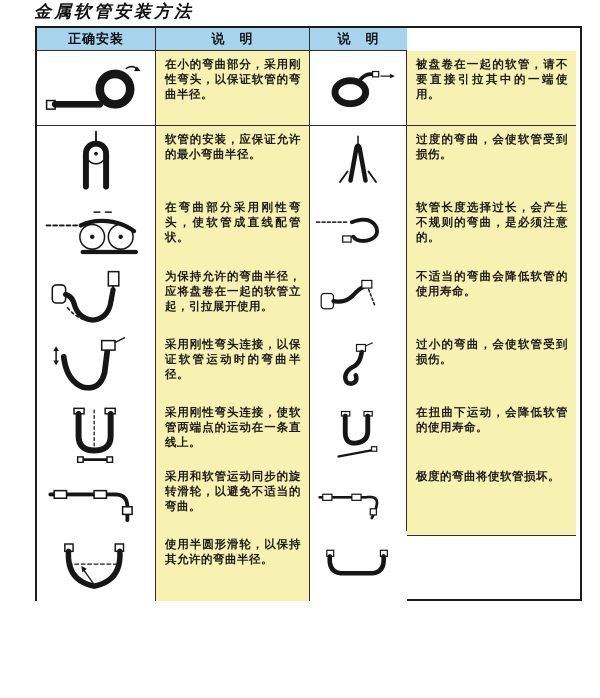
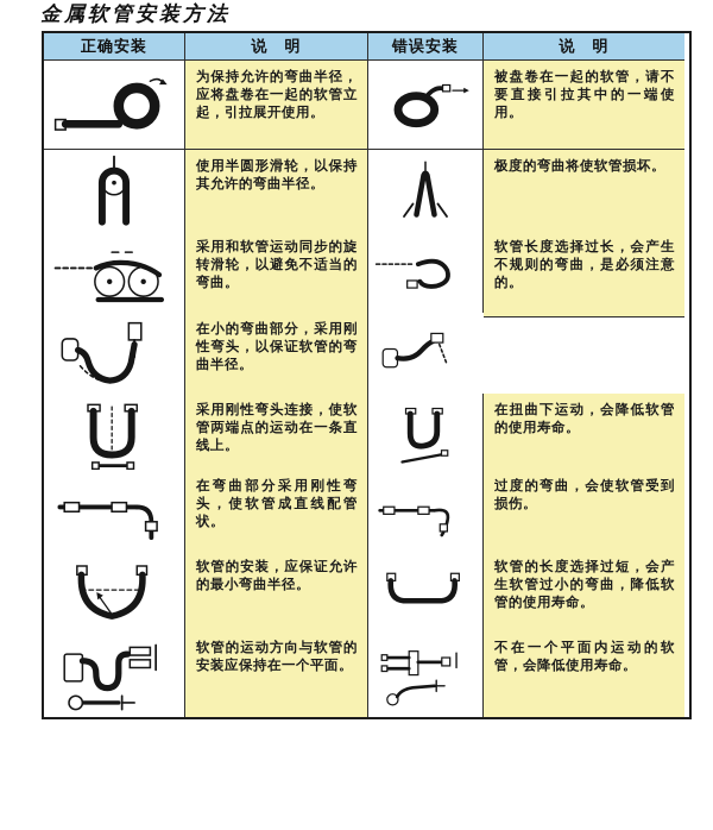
  金属软管安装方法
  正确安装
  说 明
+ 错误安装
  说 明
- 在小的弯曲部分，采用刚性弯头，以保证软管的弯曲半径。
+ 为保持允许的弯曲半径，应将盘卷在一起的软管立起，引拉展开使用。
  被盘卷在一起的软管，请不要直接引拉其中的一端使用。
- 软管的安装，应保证允许的最小弯曲半径。
+ 使用半圆形滑轮，以保持其允许的弯曲半径。
- 过度的弯曲，会使软管受到损伤。
+ 极度的弯曲将使软管损坏。
- 在弯曲部分采用刚性弯头，使软管成直线配管状。
+ 采用和软管运动同步的旋转滑轮，以避免不适当的弯曲。
  软管长度选择过长，会产生不规则的弯曲，是必须注意的。
- 为保持允许的弯曲半径，应将盘卷在一起的软管立起，引拉展开使用。
+ 在小的弯曲部分，采用刚性弯头，以保证软管的弯曲半径。
- 不适当的弯曲会降低软管的使用寿命。
- 采用刚性弯头连接，以保证软管运动时的弯曲半径。
- 过小的弯曲，会使软管受到损伤。
  采用刚性弯头连接，使软管两端点的运动在一条直线上。
  在扭曲下运动，会降低软管的使用寿命。
- 采用和软管运动同步的旋转滑轮，以避免不适当的弯曲。
+ 在弯曲部分采用刚性弯头，使软管成直线配管状。
- 极度的弯曲将使软管损坏。
+ 过度的弯曲，会使软管受到损伤。
- 使用半圆形滑轮，以保持其允许的弯曲半径。
+ 软管的安装，应保证允许的最小弯曲半径。
+ 软管的长度选择过短，会产生软管过小的弯曲，降低软管的使用寿命。
+ 软管的运动方向与软管的安装应保持在一个平面。
+ 不在一个平面内运动的软管，会降低使用寿命。
